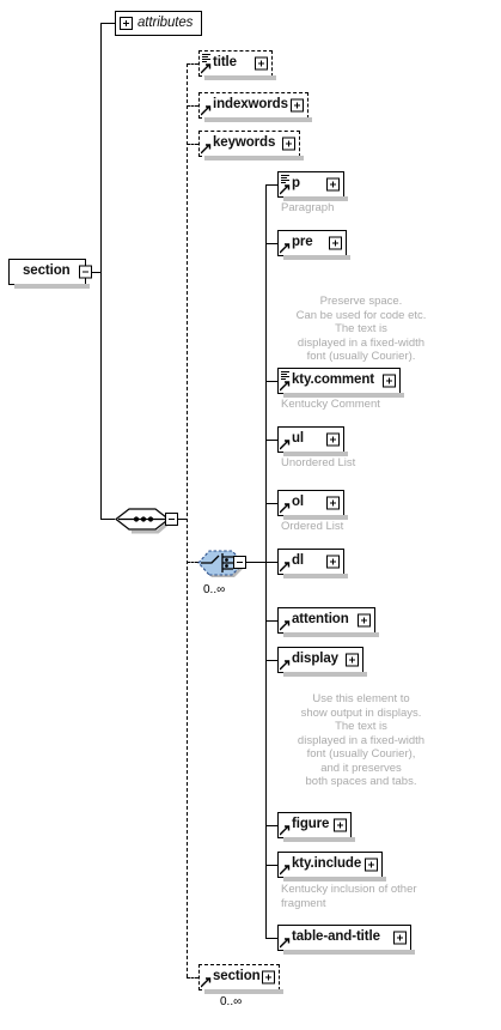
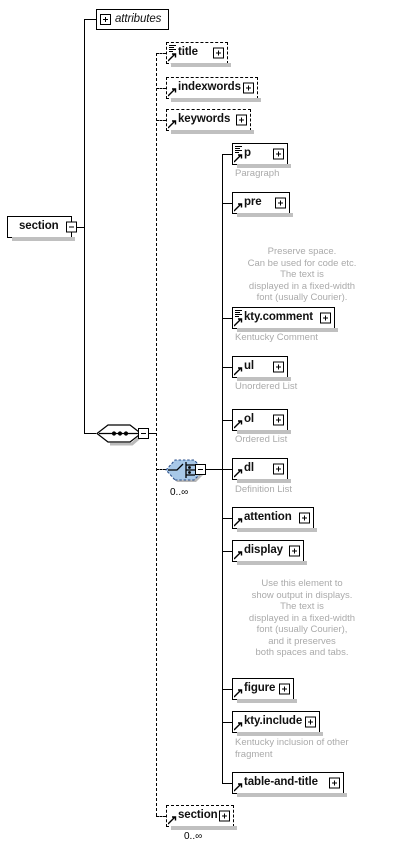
  section
  attributes
  title
  indexwords
  keywords
  0..∞
  p
  Paragraph
  pre
  Preserve space.
  Can be used for code etc.
  The text is
  displayed in a fixed-width
  font (usually Courier).
  kty.comment
  Kentucky Comment
  ul
  Unordered List
  ol
  Ordered List
  dl
+ Definition List
  attention
  display
  Use this element to
  show output in displays.
  The text is
  displayed in a fixed-width
  font (usually Courier),
  and it preserves
  both spaces and tabs.
  figure
  kty.include
  Kentucky inclusion of other
  fragment
  table-and-title
  section
  0..∞
